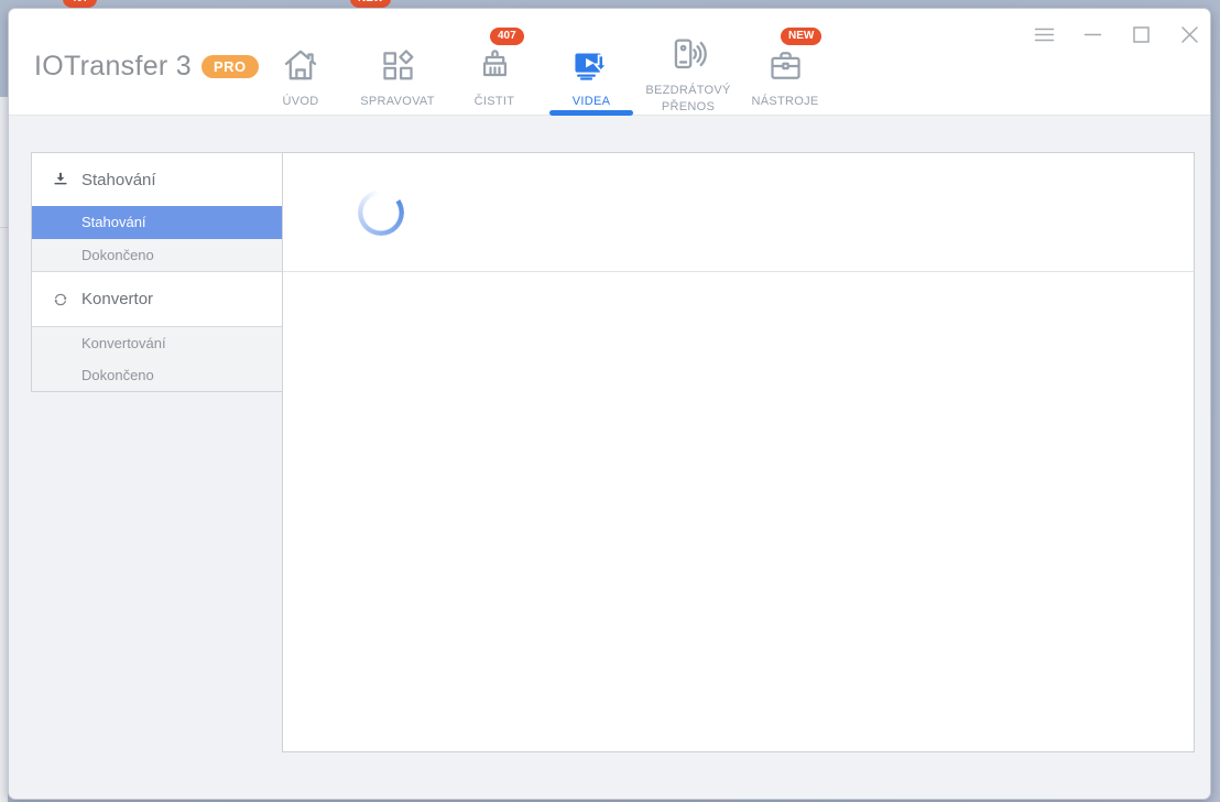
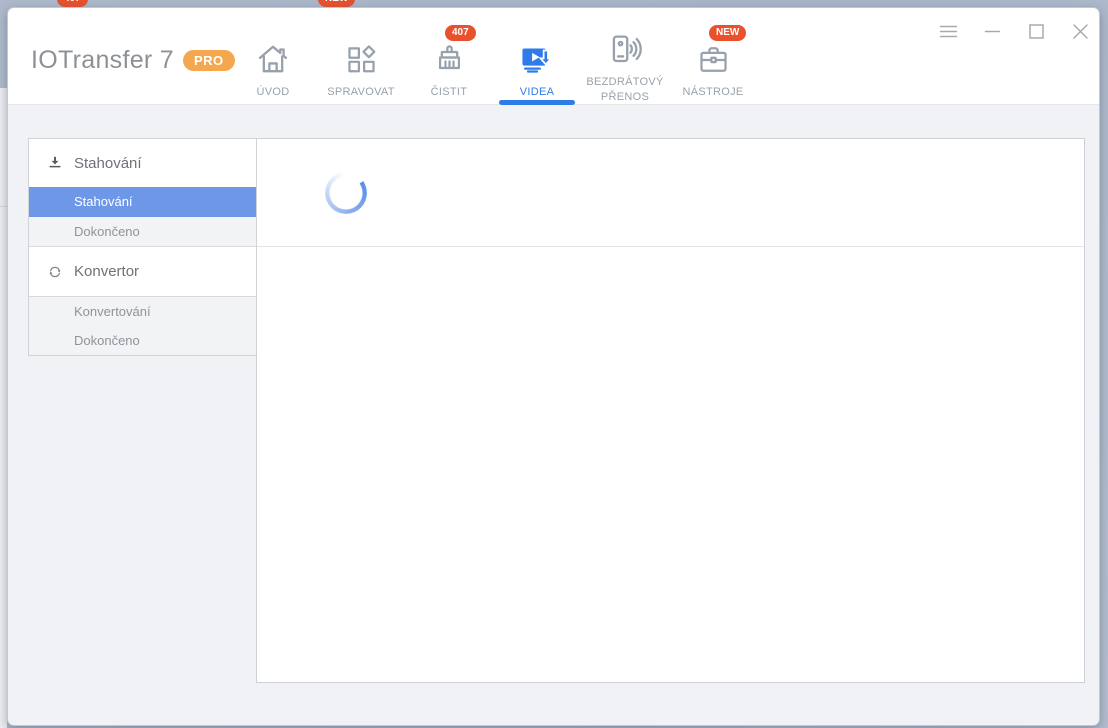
- IOTransfer 3
+ IOTransfer 7
  PRO
  ÚVOD
  SPRAVOVAT
  407
  ČISTIT
  VIDEA
  BEZDRÁTOVÝ PŘENOS
  NEW
  NÁSTROJE
  Stahování
  Stahování
  Dokončeno
  Konvertor
  Konvertování
  Dokončeno
